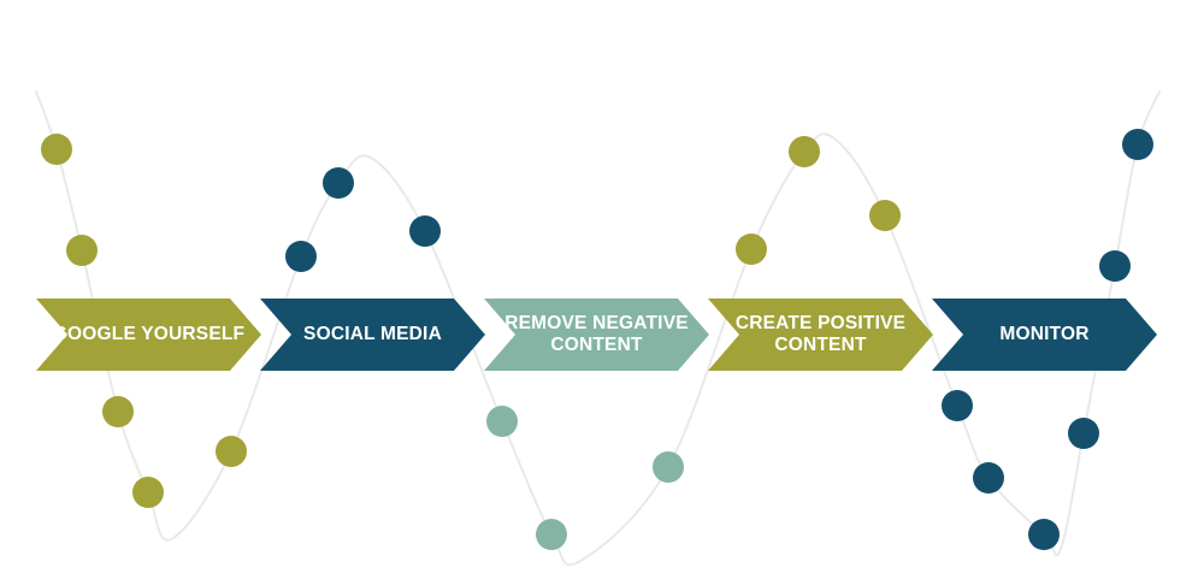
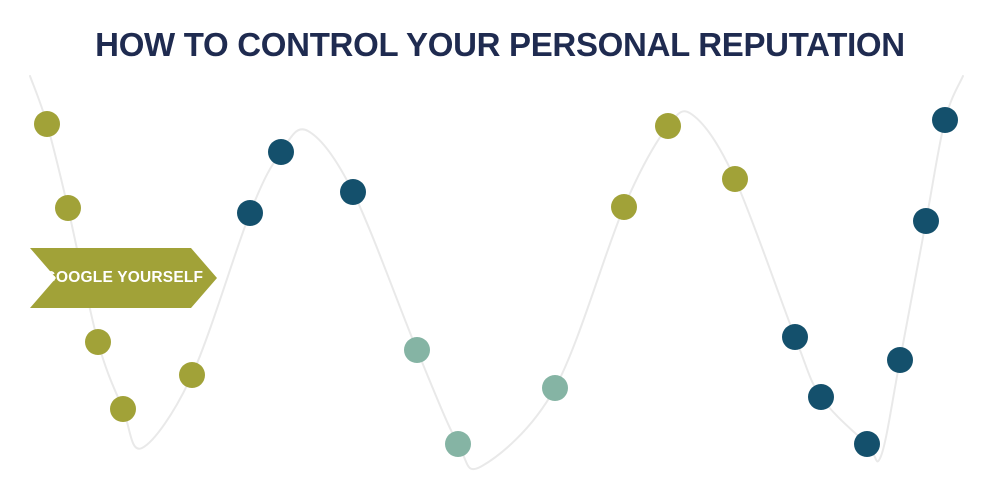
+ HOW TO CONTROL YOUR PERSONAL REPUTATION
  OOGLE YOURSELF
- SOCIAL MEDIA
- REMOVE NEGATIVE CONTENT
- CREATE POSITIVE CONTENT
- MONITOR
